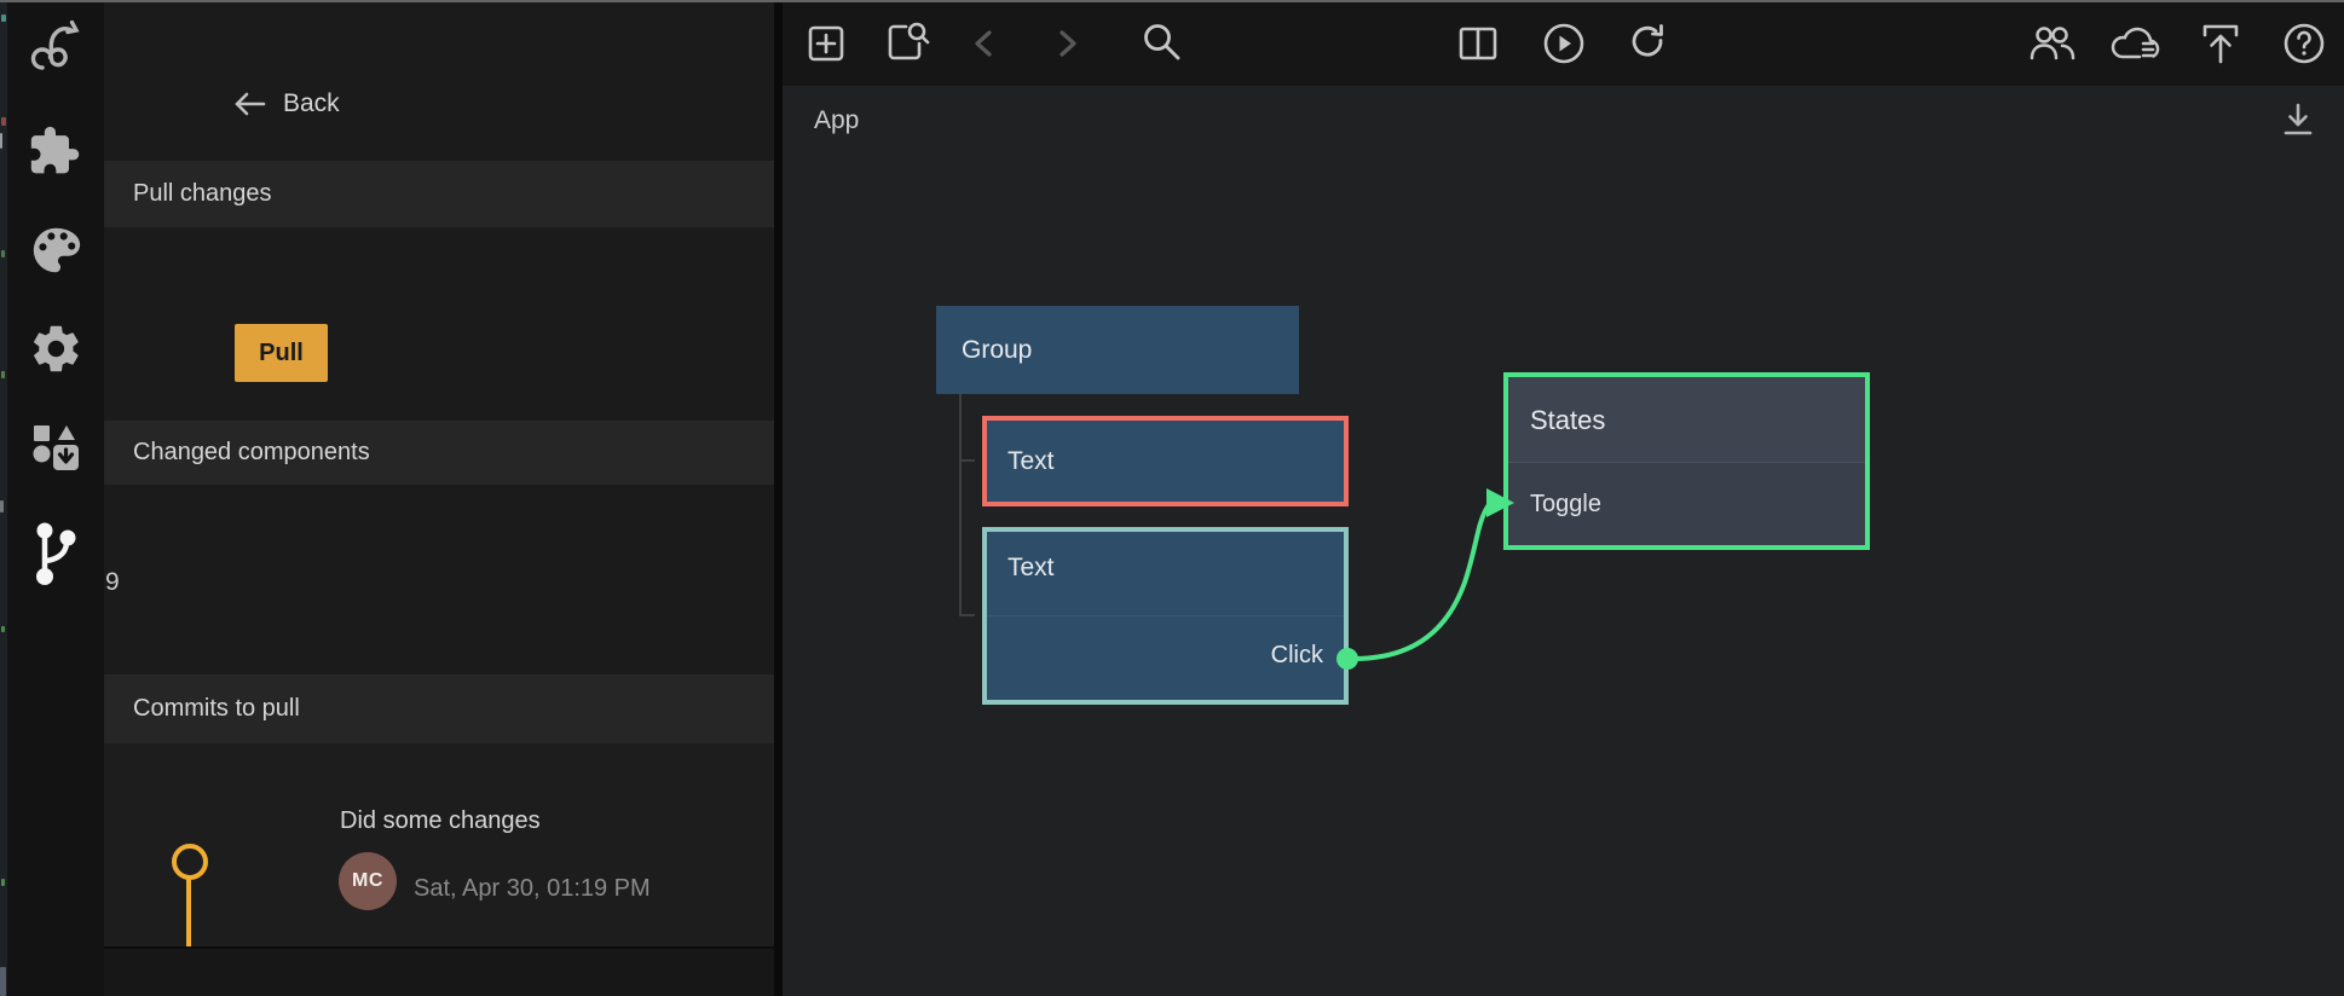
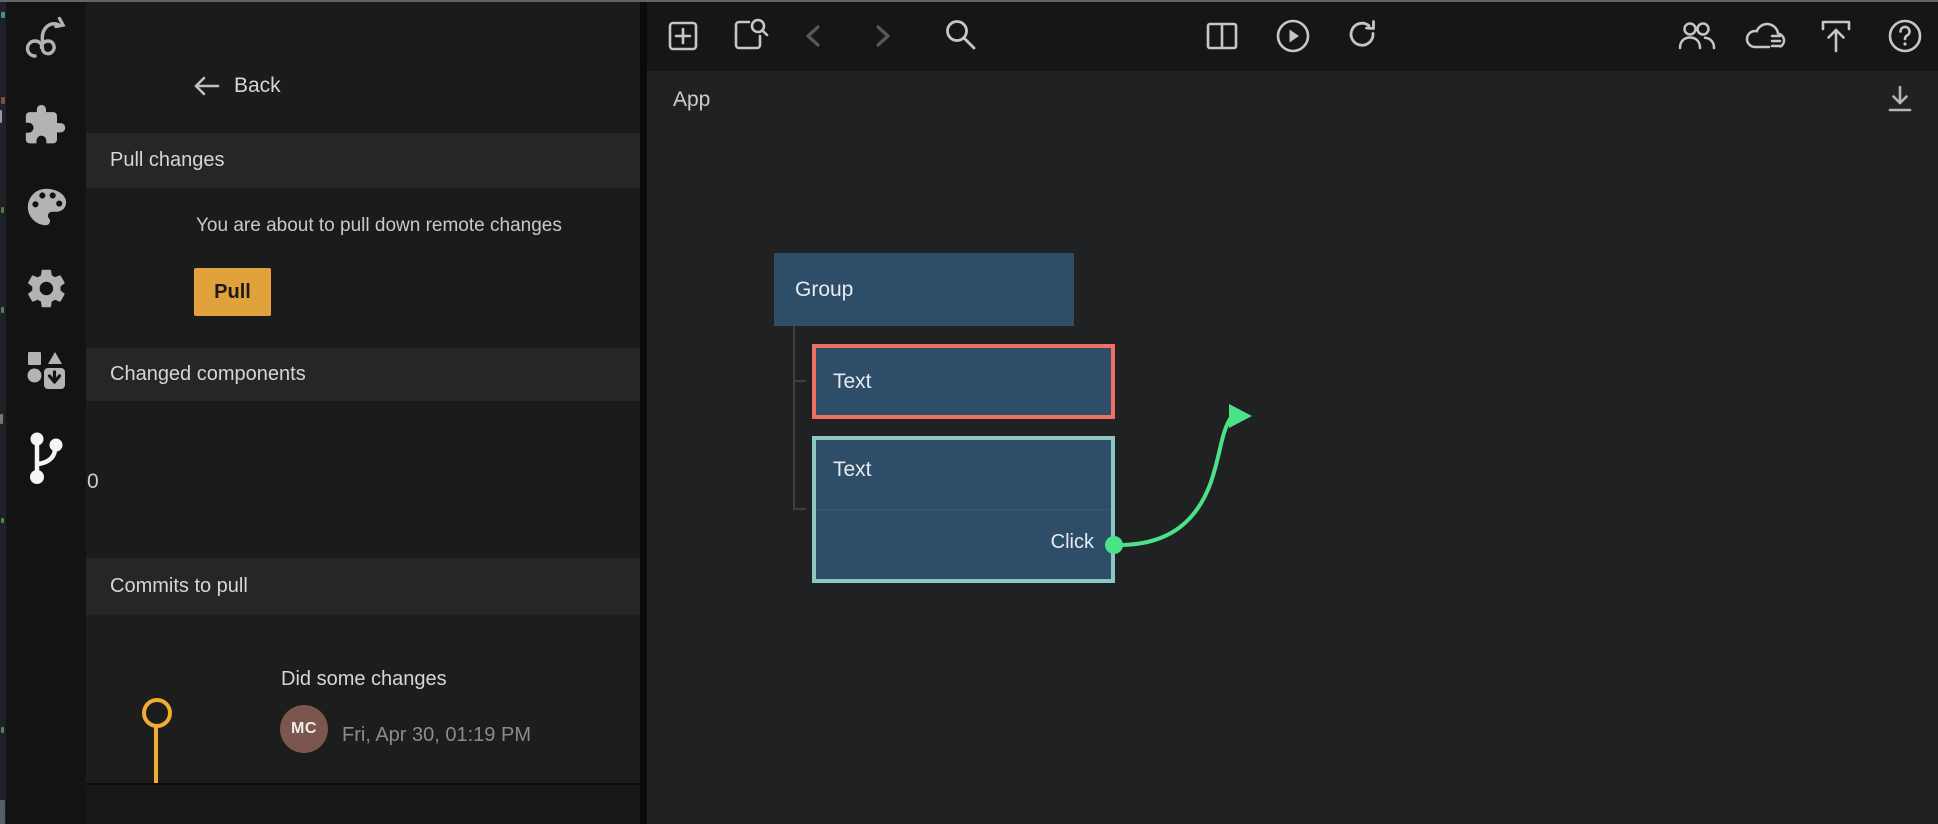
  Back
  Pull changes
+ You are about to pull down remote changes
  Pull
  Changed components
- 9
+ 0
  Commits to pull
  Did some changes
  MC
- Sat, Apr 30, 01:19 PM
+ Fri, Apr 30, 01:19 PM
  App
  Group
  Text
  Text
  Click
- States
- Toggle
